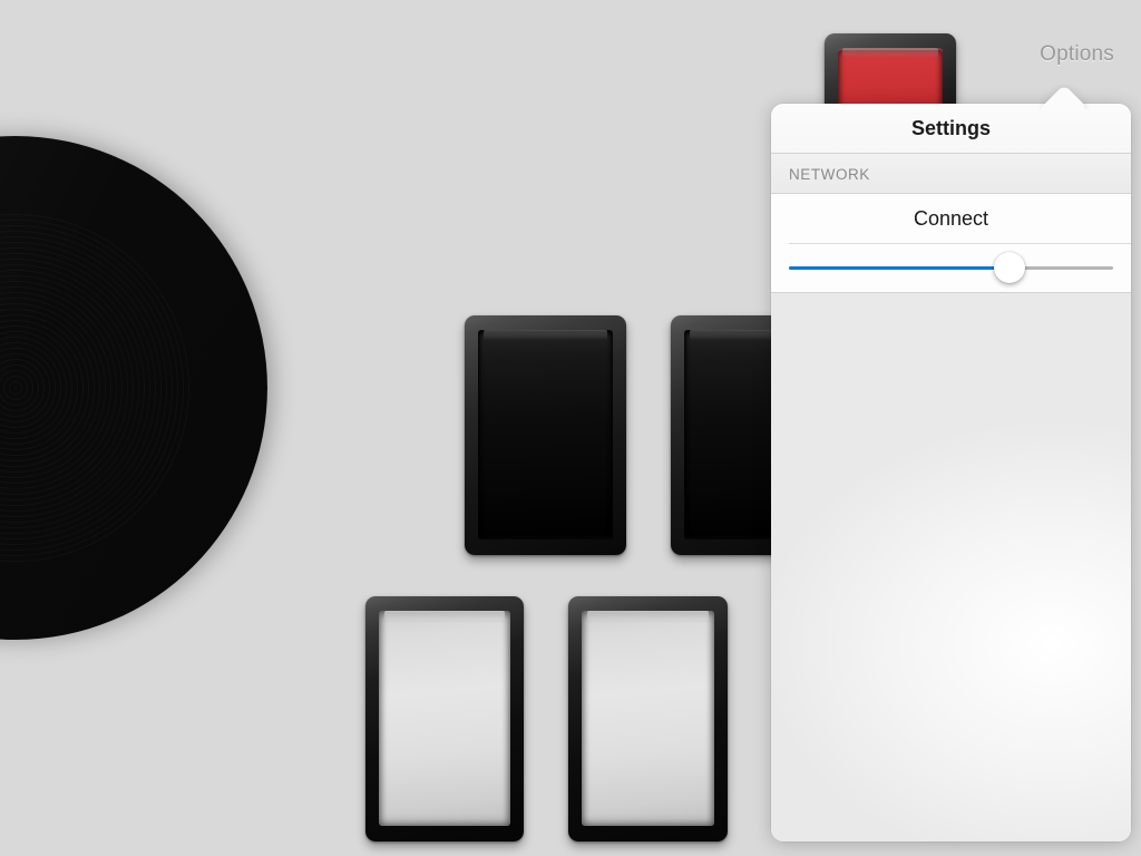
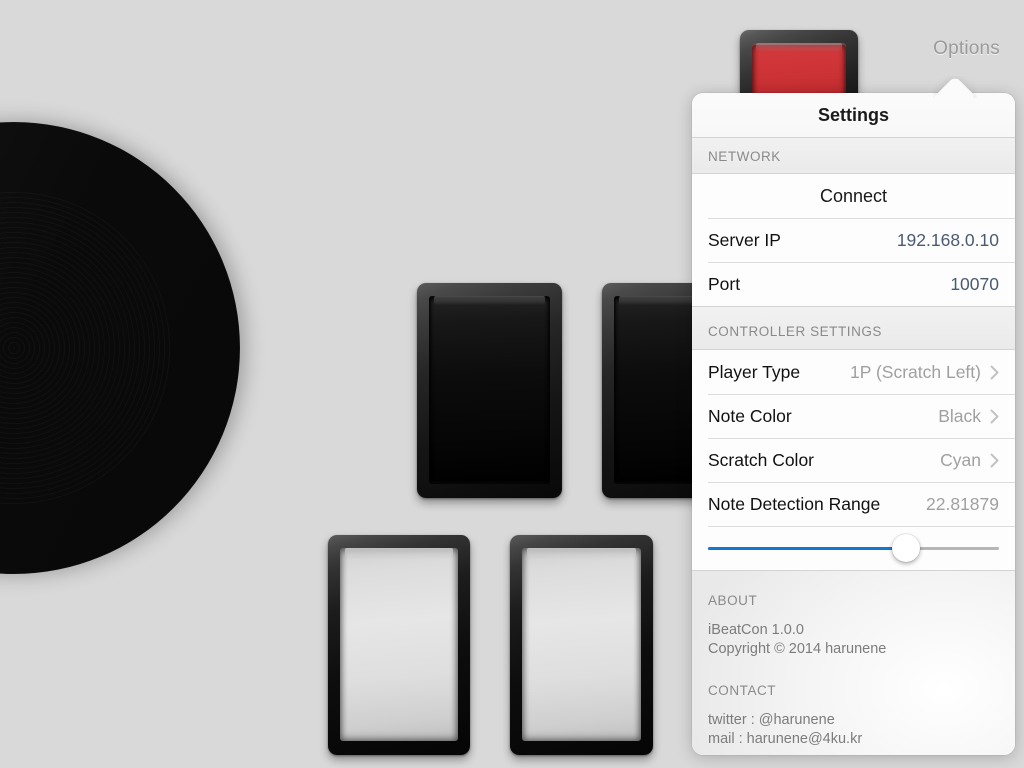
  Options
  Settings
  NETWORK
  Connect
+ Server IP
+ 192.168.0.10
+ Port
+ 10070
+ CONTROLLER SETTINGS
+ Player Type
+ 1P (Scratch Left)
+ Note Color
+ Black
+ Scratch Color
+ Cyan
+ Note Detection Range
+ 22.81879
+ ABOUT
+ iBeatCon 1.0.0
+ Copyright © 2014 harunene
+ CONTACT
+ twitter : @harunene
+ mail : harunene@4ku.kr
